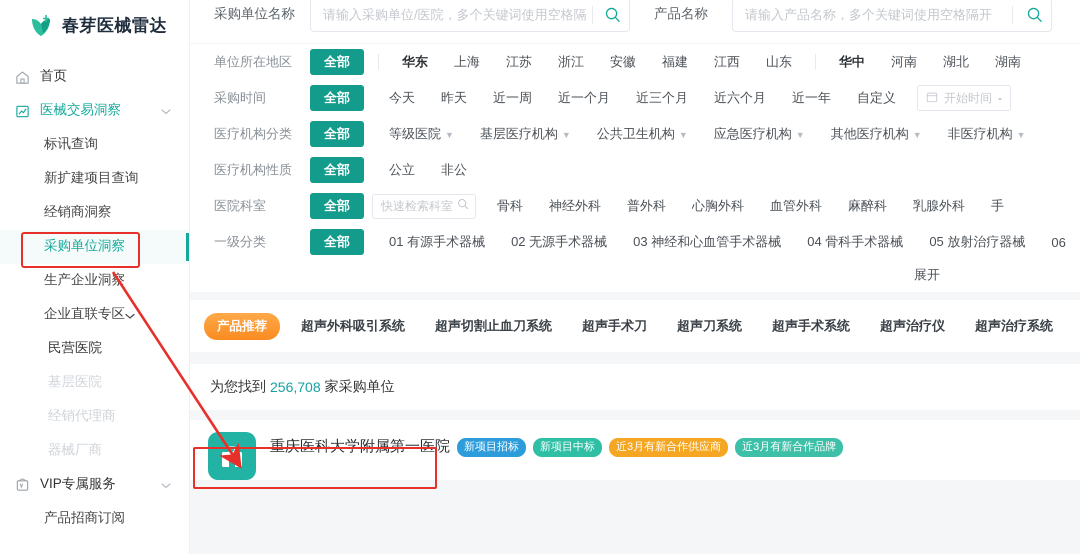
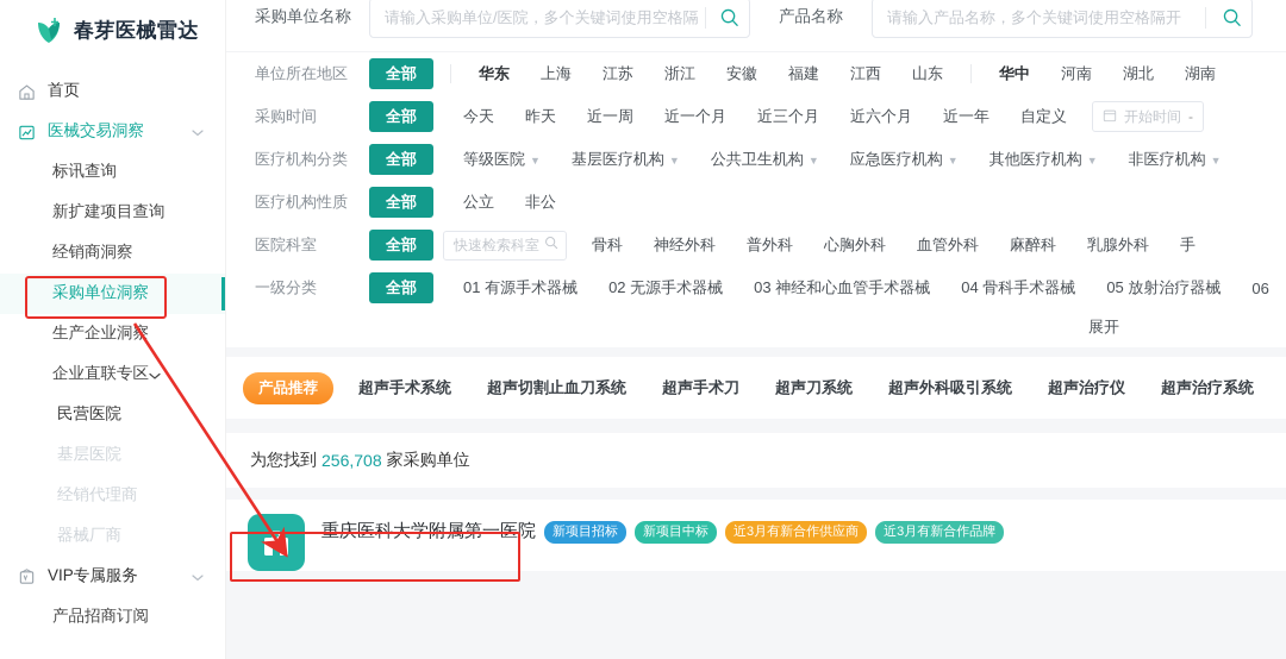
  春芽医械雷达
  首页
  医械交易洞察
  标讯查询
  新扩建项目查询
  经销商洞察
  采购单位洞察
  生产企业洞
  企业直联专区
  民营医院
  基层医院
  经销代理商
  器械厂商
  VIP专属服务
  产品招商订阅
  采购单位名称
  请输入采购单位/医院，多个关键词使用空格隔
  产品名称
  请输入产品名称，多个关键词使用空格隔开
  单位所在地区
  全部
  华东
  上海
  江苏
  浙江
  安徽
  福建
  江西
  山东
  华中
  河南
  湖北
  湖南
  采购时间
  全部
  今天
  昨天
  近一周
  近一个月
  近三个月
  近六个月
  近一年
  自定义
  开始时间
  -
  医疗机构分类
  全部
  等级医院 ▼
  基层医疗机构 ▼
  公共卫生机构 ▼
  应急医疗机构 ▼
  其他医疗机构 ▼
  非医疗机构 ▼
  医疗机构性质
  全部
  公立
  非公
  医院科室
  全部
  快速检索科室
  骨科
  神经外科
  普外科
  心胸外科
  血管外科
  麻醉科
  乳腺外科
  手
  一级分类
  全部
  01 有源手术器械
  02 无源手术器械
  03 神经和心血管手术器械
  04 骨科手术器械
  05 放射治疗器械
  06
  展开
  产品推荐
- 超声外科吸引系统
+ 超声手术系统
  超声切割止血刀系统
  超声手术刀
  超声刀系统
- 超声手术系统
+ 超声外科吸引系统
  超声治疗仪
  超声治疗系统
  为您找到
  256,708
  家采购单位
  重庆医科大学附属第一医院
  新项目招标
  新项目中标
  近3月有新合作供应商
  近3月有新合作品牌
